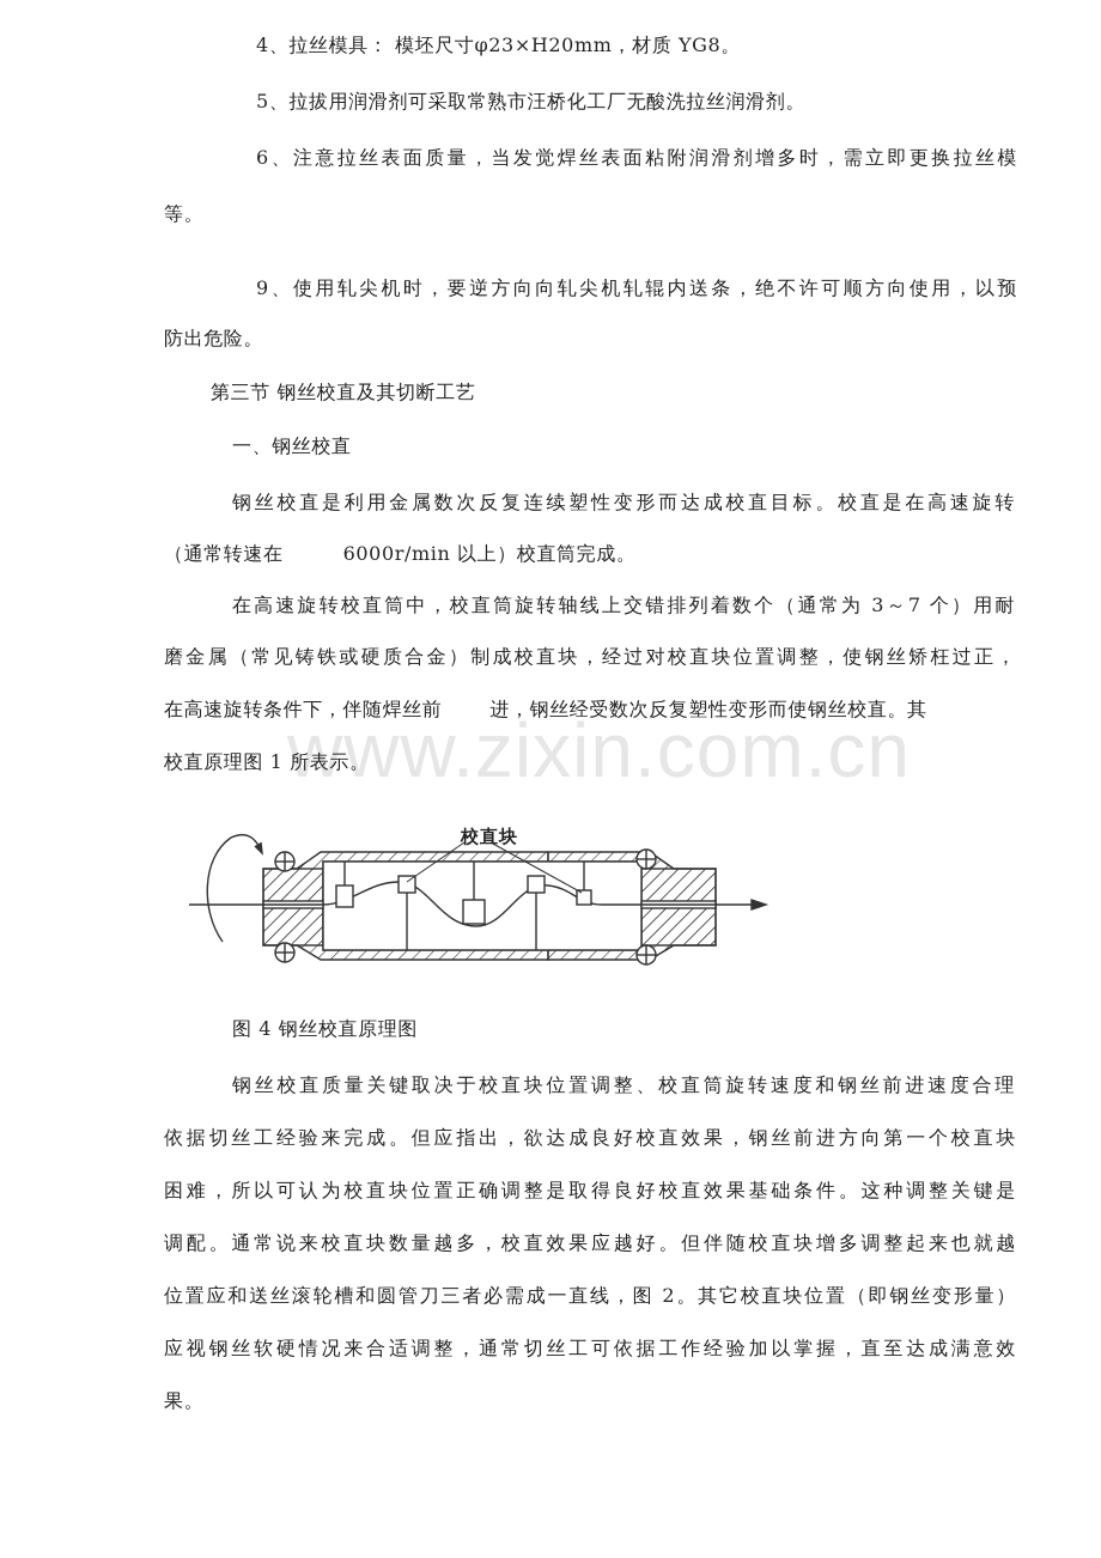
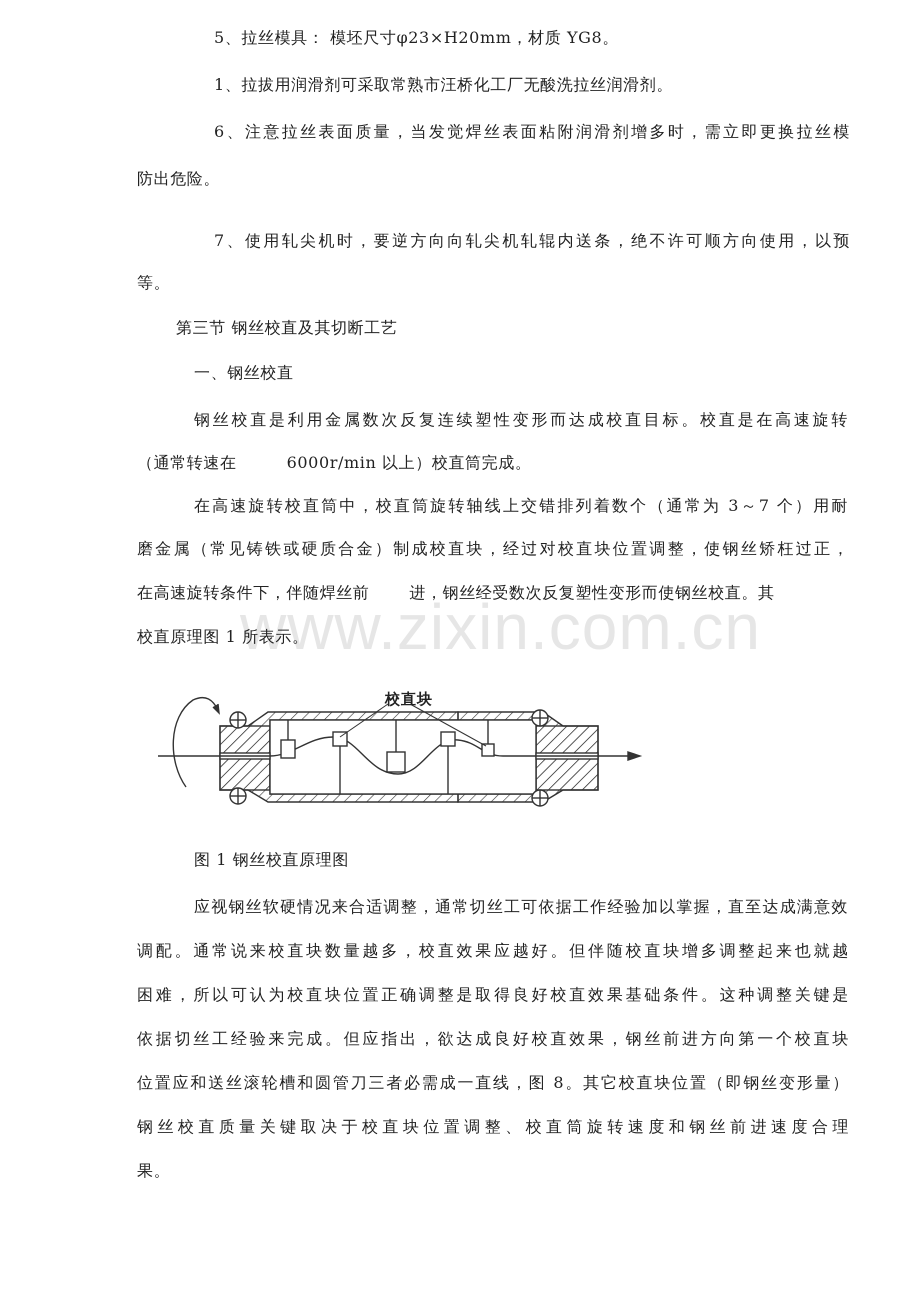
  www.zixin.com.cn
- 4、拉丝模具： 模坯尺寸φ23×H20mm，材质 YG8。
+ 5、拉丝模具： 模坯尺寸φ23×H20mm，材质 YG8。
- 5、拉拔用润滑剂可采取常熟市汪桥化工厂无酸洗拉丝润滑剂。
+ 1、拉拔用润滑剂可采取常熟市汪桥化工厂无酸洗拉丝润滑剂。
  6、注意拉丝表面质量，当发觉焊丝表面粘附润滑剂增多时，需立即更换拉丝模
- 等。
+ 防出危险。
- 9、使用轧尖机时，要逆方向向轧尖机轧辊内送条，绝不许可顺方向使用，以预
+ 7、使用轧尖机时，要逆方向向轧尖机轧辊内送条，绝不许可顺方向使用，以预
- 防出危险。
+ 等。
  第三节 钢丝校直及其切断工艺
  一、钢丝校直
  钢丝校直是利用金属数次反复连续塑性变形而达成校直目标。校直是在高速旋转
  （通常转速在 6000r/min 以上）校直筒完成。
  在高速旋转校直筒中，校直筒旋转轴线上交错排列着数个（通常为 3～7 个）用耐
  磨金属（常见铸铁或硬质合金）制成校直块，经过对校直块位置调整，使钢丝矫枉过正，
  在高速旋转条件下，伴随焊丝前 进，钢丝经受数次反复塑性变形而使钢丝校直。其
  校直原理图 1 所表示。
  校直块
- 图 4 钢丝校直原理图
+ 图 1 钢丝校直原理图
- 钢丝校直质量关键取决于校直块位置调整、校直筒旋转速度和钢丝前进速度合理
+ 应视钢丝软硬情况来合适调整，通常切丝工可依据工作经验加以掌握，直至达成满意效
- 依据切丝工经验来完成。但应指出，欲达成良好校直效果，钢丝前进方向第一个校直块
+ 调配。通常说来校直块数量越多，校直效果应越好。但伴随校直块增多调整起来也就越
  困难，所以可认为校直块位置正确调整是取得良好校直效果基础条件。这种调整关键是
- 调配。通常说来校直块数量越多，校直效果应越好。但伴随校直块增多调整起来也就越
+ 依据切丝工经验来完成。但应指出，欲达成良好校直效果，钢丝前进方向第一个校直块
- 位置应和送丝滚轮槽和圆管刀三者必需成一直线，图 2。其它校直块位置（即钢丝变形量）
+ 位置应和送丝滚轮槽和圆管刀三者必需成一直线，图 8。其它校直块位置（即钢丝变形量）
- 应视钢丝软硬情况来合适调整，通常切丝工可依据工作经验加以掌握，直至达成满意效
+ 钢丝校直质量关键取决于校直块位置调整、校直筒旋转速度和钢丝前进速度合理
  果。
